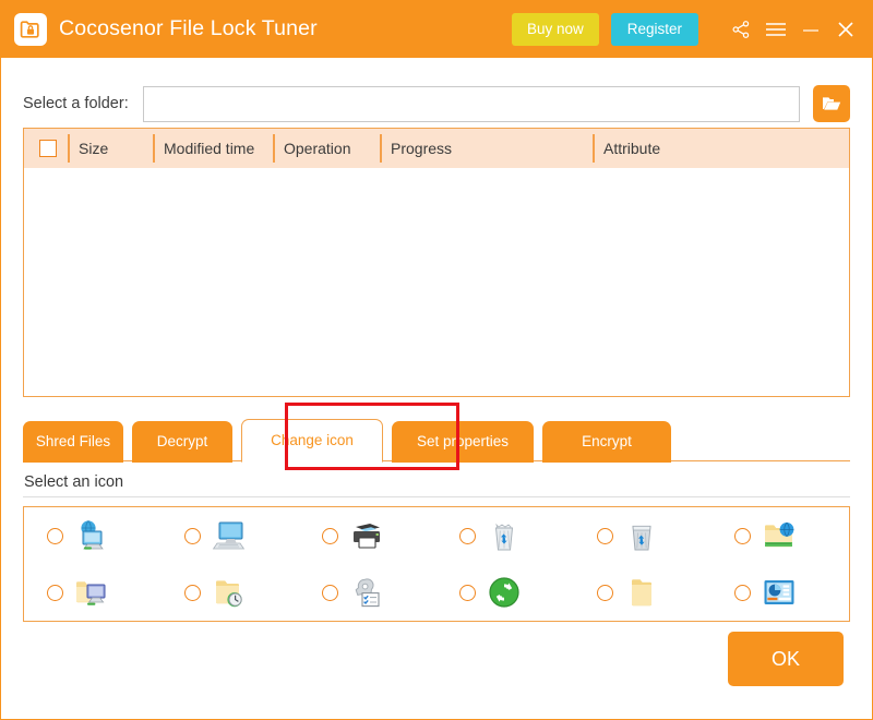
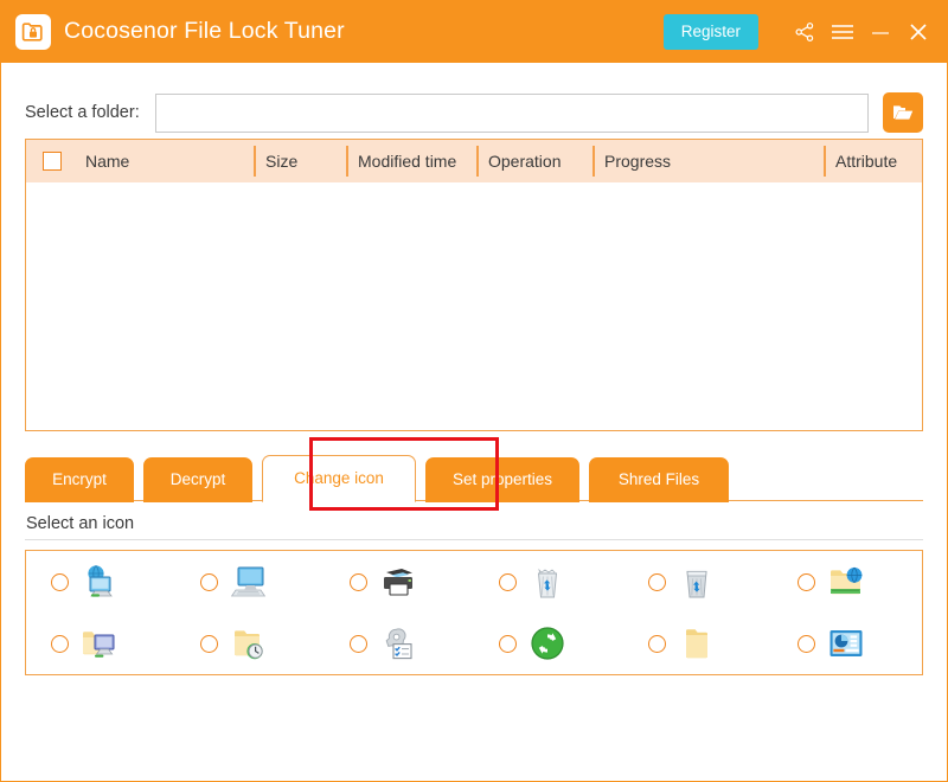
  Cocosenor File Lock Tuner
- Buy now
  Register
  Select a folder:
+ Name
  Size
  Modified time
  Operation
  Progress
  Attribute
- Shred Files
+ Encrypt
  Decrypt
  Change icon
  Set properties
- Encrypt
+ Shred Files
  Select an icon
- OK
